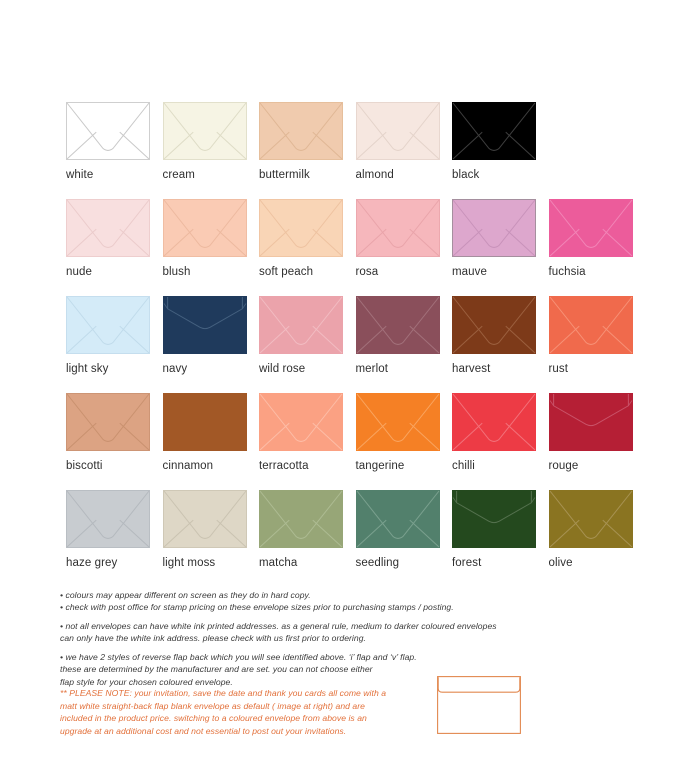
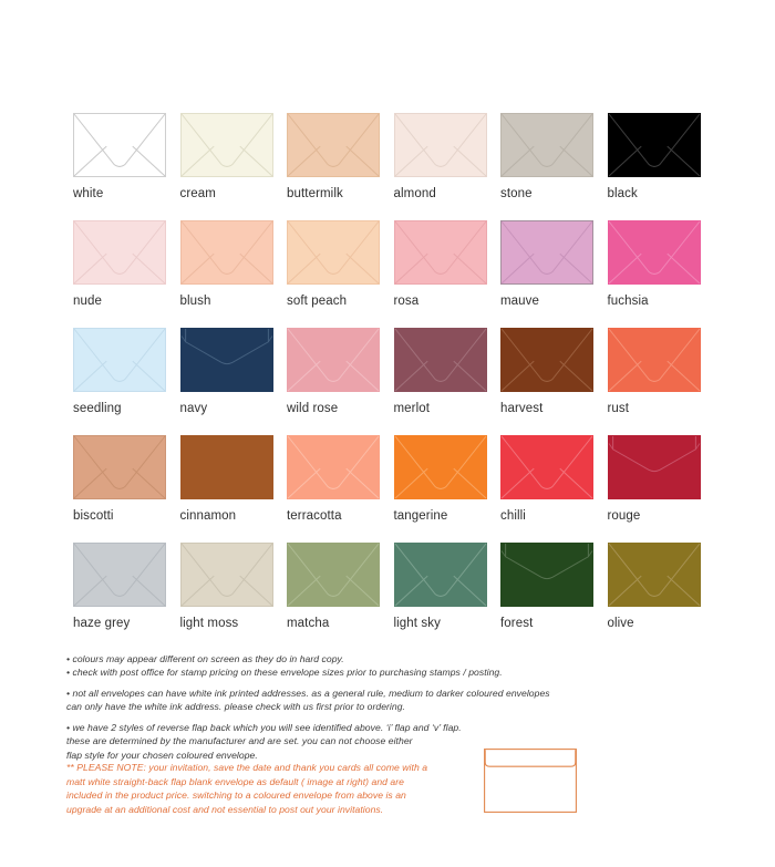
  white
  cream
  buttermilk
  almond
+ stone
  black
  nude
  blush
  soft peach
  rosa
  mauve
  fuchsia
- light sky
+ seedling
  navy
  wild rose
  merlot
  harvest
  rust
  biscotti
  cinnamon
  terracotta
  tangerine
  chilli
  rouge
  haze grey
  light moss
  matcha
- seedling
+ light sky
  forest
  olive
  • colours may appear different on screen as they do in hard copy.
  • check with post office for stamp pricing on these envelope sizes prior to purchasing stamps / posting.
  • not all envelopes can have white ink printed addresses. as a general rule, medium to darker coloured envelopes
  can only have the white ink address. please check with us first prior to ordering.
  • we have 2 styles of reverse flap back which you will see identified above. ‘i’ flap and ‘v’ flap.
  these are determined by the manufacturer and are set. you can not choose either
  flap style for your chosen coloured envelope.
  ** PLEASE NOTE: your invitation, save the date and thank you cards all come with a
  matt white straight-back flap blank envelope as default ( image at right) and are
  included in the product price. switching to a coloured envelope from above is an
  upgrade at an additional cost and not essential to post out your invitations.
